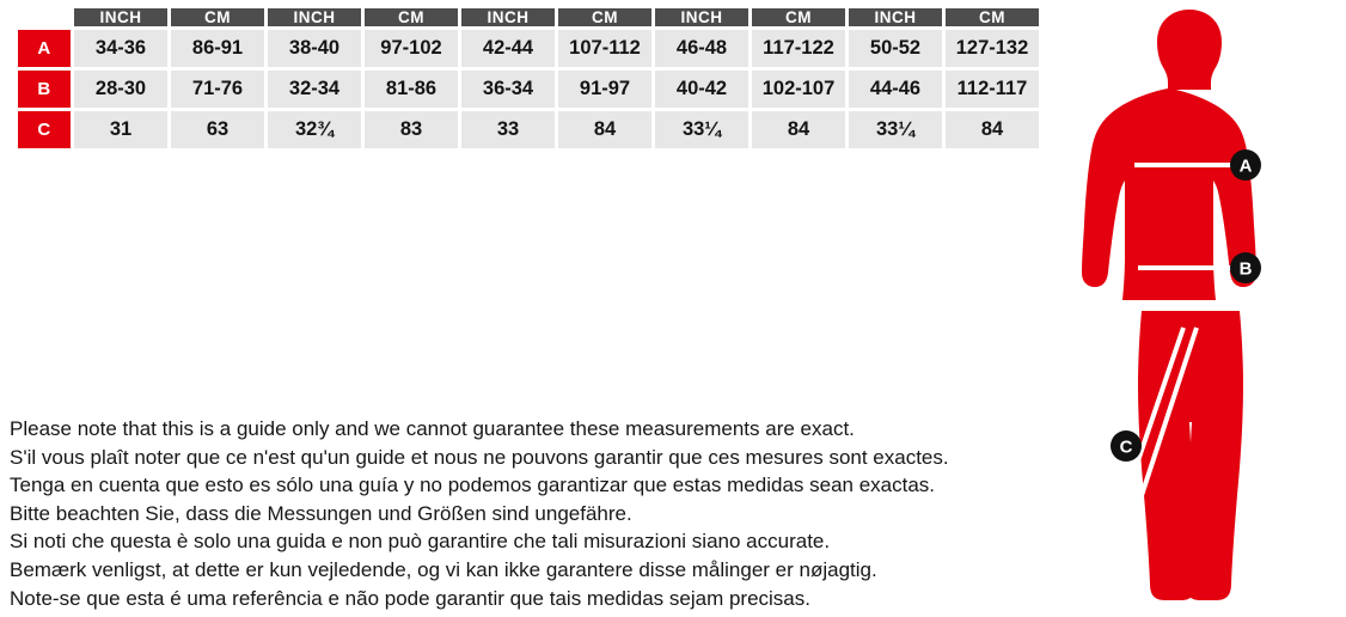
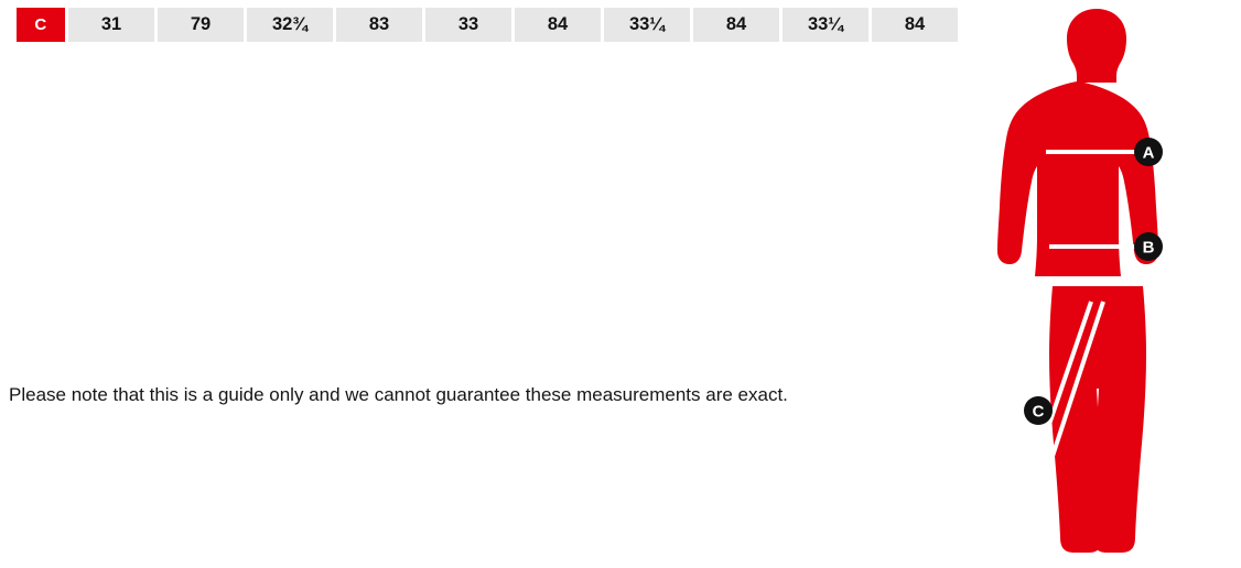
- 	INCH	CM	INCH	CM	INCH	CM	INCH	CM	INCH	CM
- A	34-36	86-91	38-40	97-102	42-44	107-112	46-48	117-122	50-52	127-132
- B	28-30	71-76	32-34	81-86	36-34	91-97	40-42	102-107	44-46	112-117
- C	31	63	32¾	83	33	84	33¼	84	33¼	84
+ C	31	79	32¾	83	33	84	33¼	84	33¼	84
  Please note that this is a guide only and we cannot guarantee these measurements are exact.
- S'il vous plaît noter que ce n'est qu'un guide et nous ne pouvons garantir que ces mesures sont exactes.
- Tenga en cuenta que esto es sólo una guía y no podemos garantizar que estas medidas sean exactas.
- Bitte beachten Sie, dass die Messungen und Größen sind ungefähre.
- Si noti che questa è solo una guida e non può garantire che tali misurazioni siano accurate.
- Bemærk venligst, at dette er kun vejledende, og vi kan ikke garantere disse målinger er nøjagtig.
- Note-se que esta é uma referência e não pode garantir que tais medidas sejam precisas.
  A
  B
  C
